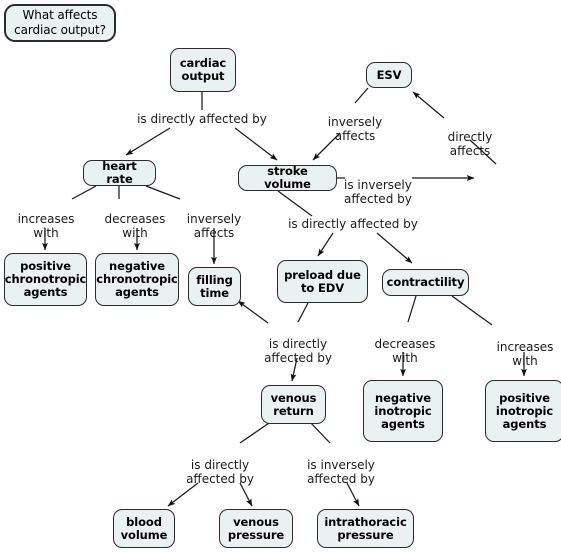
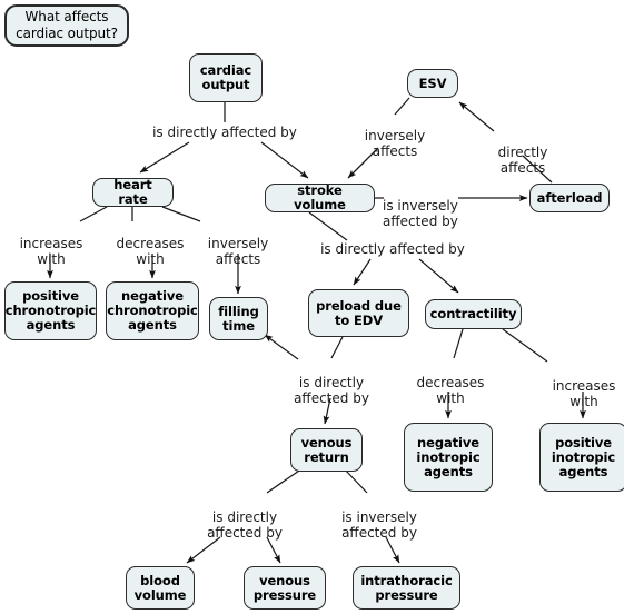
  What affects
  cardiac output?
  cardiac
  output
  ESV
  heart rate
  stroke volume
+ afterload
  positive
  chronotropic
  agents
  negative
  chronotropic
  agents
  filling
  time
  preload due
  to EDV
  contractility
  negative
  inotropic
  agents
  positive
  inotropic
  agents
  venous
  return
  blood
  volume
  venous
  pressure
  intrathoracic
  pressure
  is directly affected by
  inversely
  affects
  directly
  affects
  is inversely
  affected by
  increases
  with
  decreases
  with
  inversely
  affects
  is directly affected by
  decreases
  with
  increases
  with
  is directly
  affected by
  is directly
  affected by
  is inversely
  affected by
